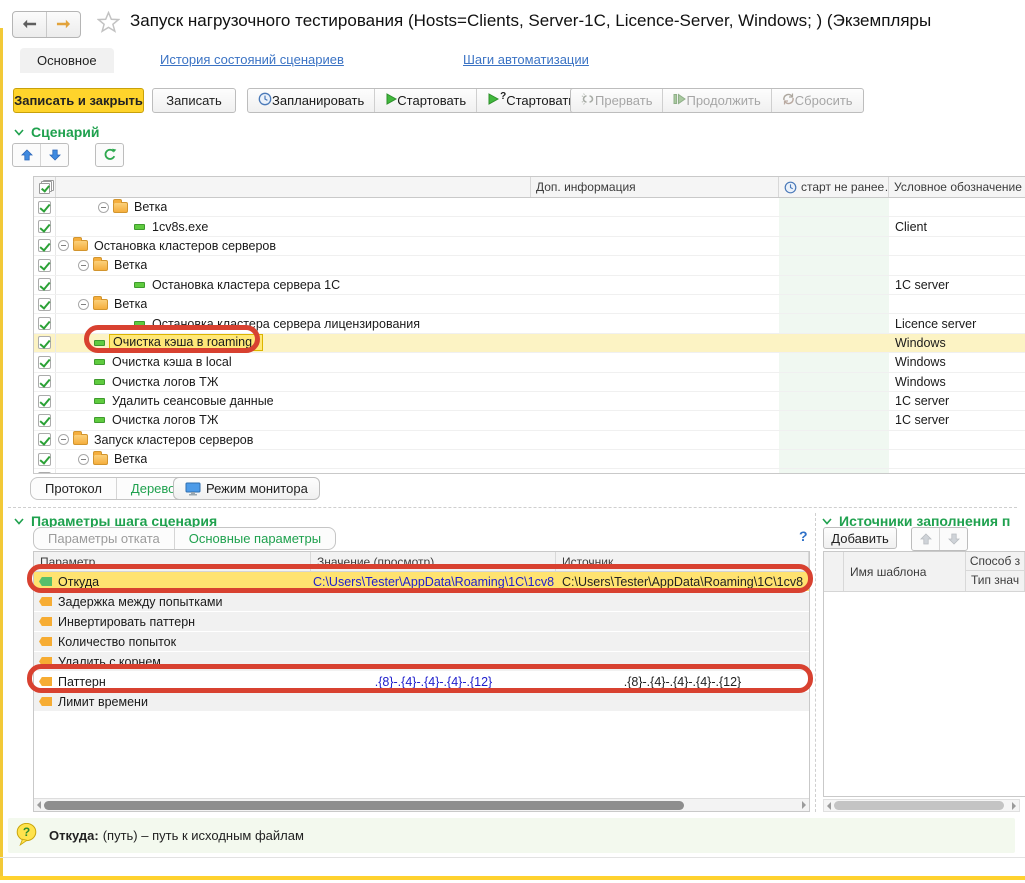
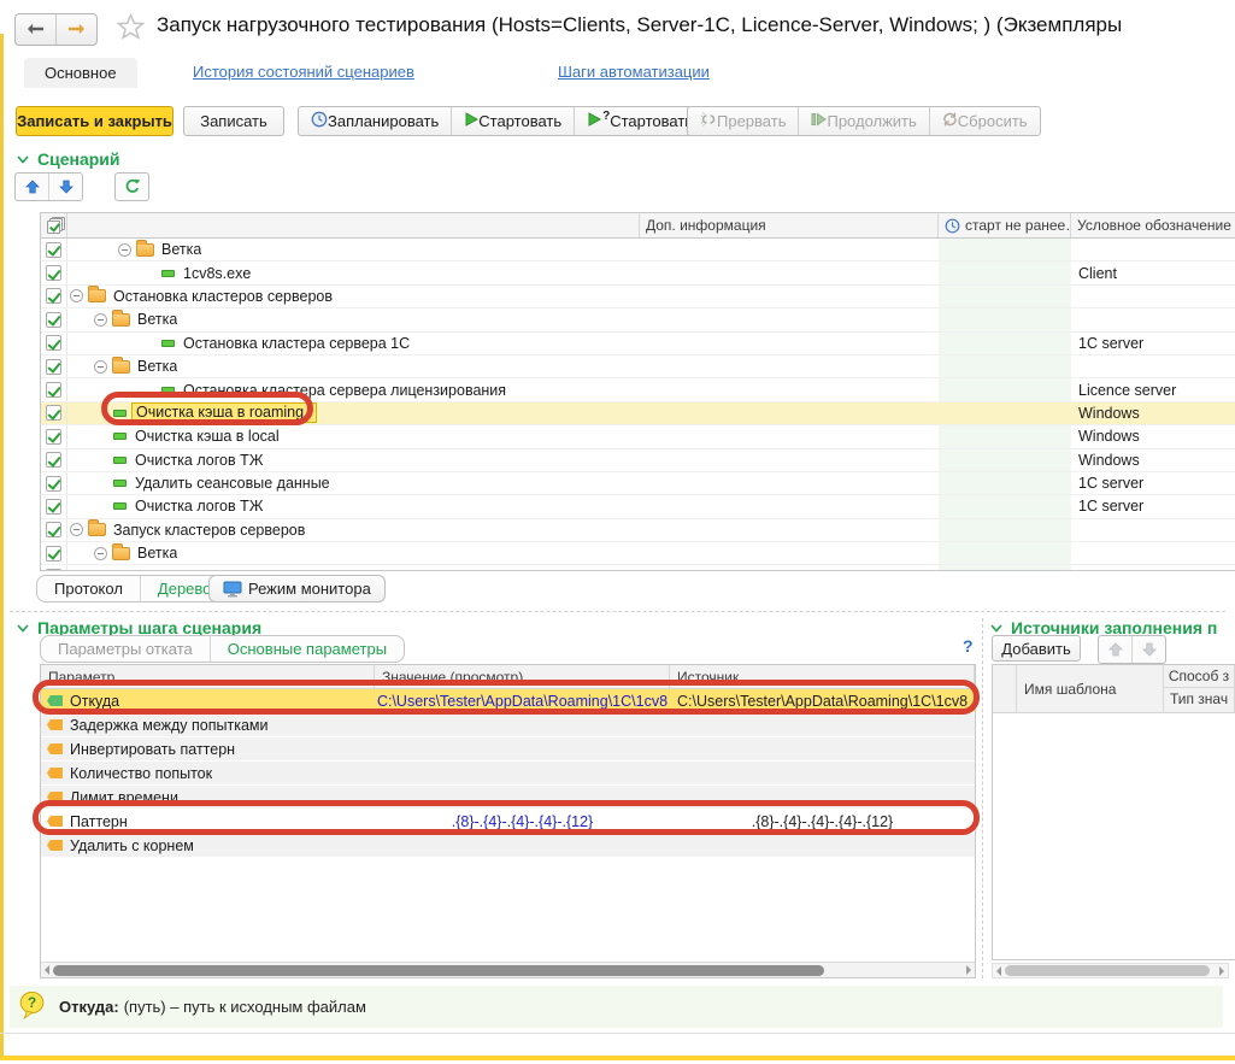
  Запуск нагрузочного тестирования (Hosts=Clients, Server-1C, Licence-Server, Windows; ) (Экземпляры
  Основное
  История состояний сценариев
  Шаги автоматизации
  Записать и закрыть
  Записать
  Запланировать
  Стартовать
  ?
  Прервать
  Продолжить
  Сбросить
  Сценарий
  Доп. информация
  старт не ранее
  Условное обозначение
  Ветка
  1cv8s.exe
  Client
  Остановка кластеров серверов
  Ветка
  Остановка кластера сервера 1С
  1C server
  Ветка
  Остановка кластера сервера лицензирования
  Licence server
  Очистка кэша в roaming
  Windows
  Очистка кэша в local
  Windows
  Очистка логов ТЖ
  Windows
  Удалить сеансовые данные
  1C server
  Очистка логов ТЖ
  1C server
  Запуск кластеров серверов
  Ветка
  Протокол
  Дерево
  Режим монитора
  Параметры шага сценария
  Параметры отката
  Основные параметры
  ?
  Параметр
  Значение (просмотр)
  Источник
  Откуда
  C:\Users\Tester\AppData\Roaming\1C\1cv8
  C:\Users\Tester\AppData\Roaming\1C\1cv8
  Задержка между попытками
  Инвертировать паттерн
  Количество попыток
- Удалить с корнем
+ Лимит времени
  Паттерн
  .{8}-.{4}-.{4}-.{4}-.{12}
  .{8}-.{4}-.{4}-.{4}-.{12}
- Лимит времени
+ Удалить с корнем
  Источники заполнения п
  Добавить
  Имя шаблона
  Способ з
  Тип знач
  ?
  Откуда:
  (путь) – путь к исходным файлам
